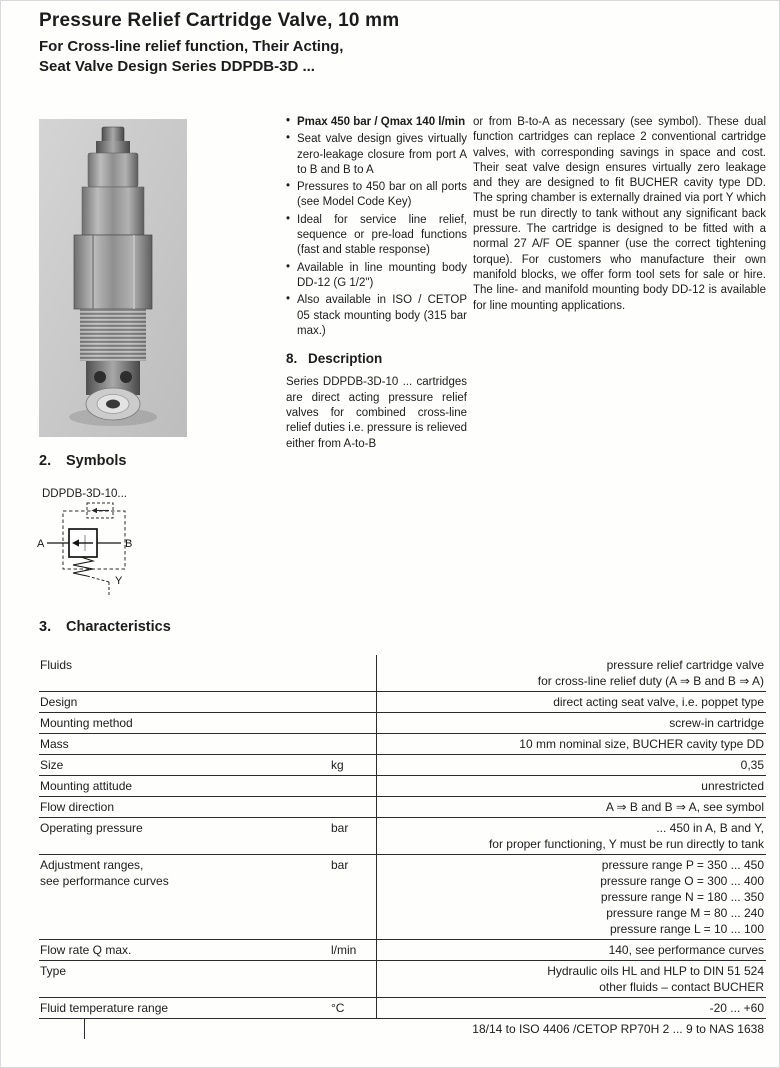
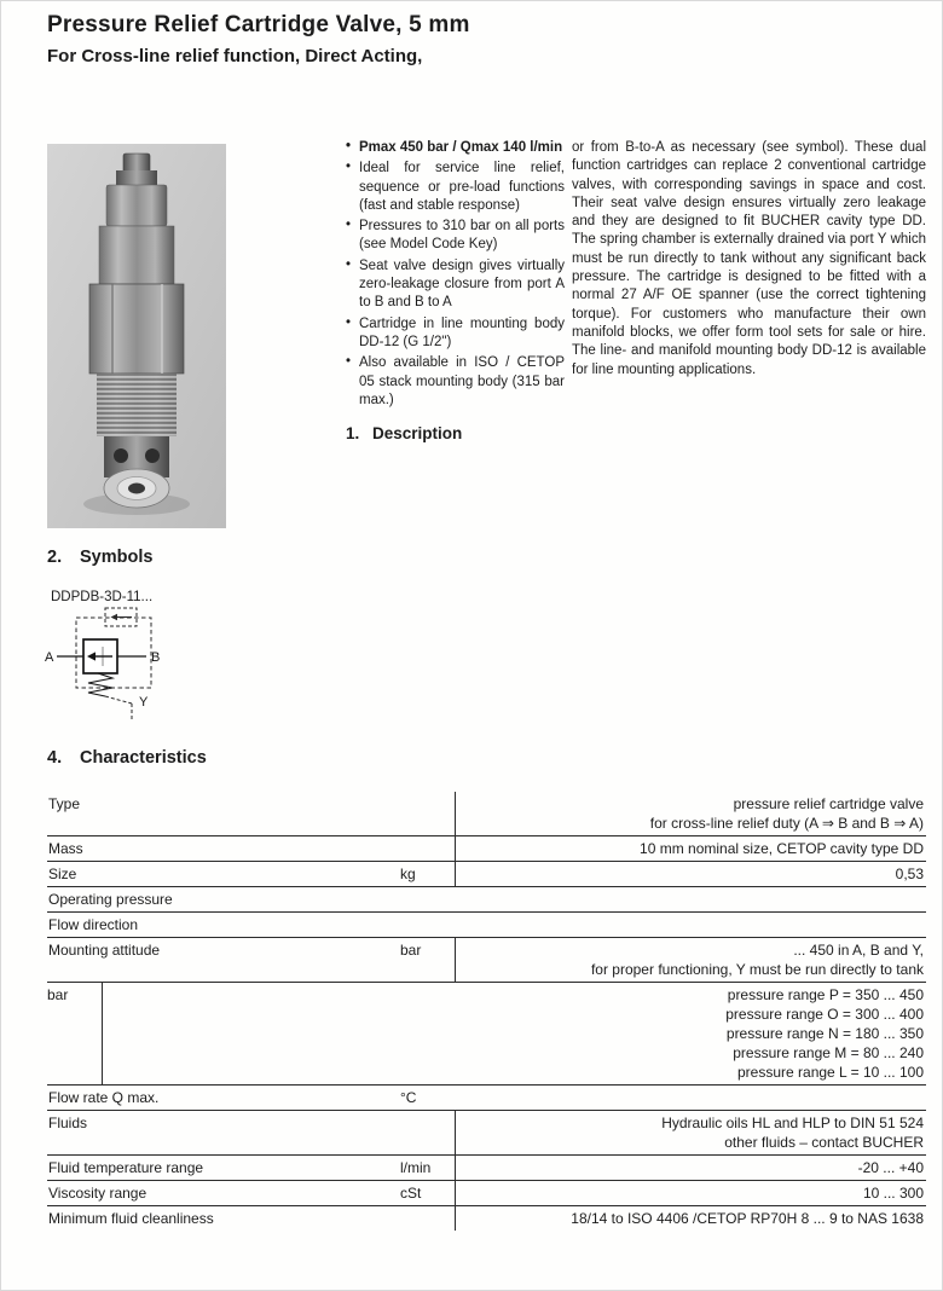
- Pressure Relief Cartridge Valve, 10 mm
+ Pressure Relief Cartridge Valve, 5 mm
- For Cross-line relief function, Their Acting,
+ For Cross-line relief function, Direct Acting,
- Seat Valve Design Series DDPDB-3D ...
  Pmax 450 bar / Qmax 140 l/min
- Seat valve design gives virtually zero-leakage closure from port A to B and B to A
+ Ideal for service line relief, sequence or pre-load functions (fast and stable response)
- Pressures to 450 bar on all ports (see Model Code Key)
+ Pressures to 310 bar on all ports (see Model Code Key)
- Ideal for service line relief, sequence or pre-load functions (fast and stable response)
+ Seat valve design gives virtually zero-leakage closure from port A to B and B to A
- Available in line mounting body DD-12 (G 1/2")
+ Cartridge in line mounting body DD-12 (G 1/2")
  Also available in ISO / CETOP 05 stack mounting body (315 bar max.)
- 8.
+ 1.
  Description
- Series DDPDB-3D-10 ... cartridges are direct acting pressure relief valves for combined cross-line relief duties i.e. pressure is relieved either from A-to-B
  or from B-to-A as necessary (see symbol). These dual function cartridges can replace 2 conventional cartridge valves, with corresponding savings in space and cost. Their seat valve design ensures virtually zero leakage and they are designed to fit BUCHER cavity type DD. The spring chamber is externally drained via port Y which must be run directly to tank without any significant back pressure. The cartridge is designed to be fitted with a normal 27 A/F OE spanner (use the correct tightening torque). For customers who manufacture their own manifold blocks, we offer form tool sets for sale or hire. The line- and manifold mounting body DD-12 is available for line mounting applications.
  2.
  Symbols
- DDPDB-3D-10...
+ DDPDB-3D-11...
  A
  B
  Y
- 3.
+ 4.
  Characteristics
- Fluids
+ Type
  pressure relief cartridge valve
  for cross-line relief duty (A ⇒ B and B ⇒ A)
- Design
- direct acting seat valve, i.e. poppet type
- Mounting method
- screw-in cartridge
  Mass
- 10 mm nominal size, BUCHER cavity type DD
+ 10 mm nominal size, CETOP cavity type DD
  Size
  kg
- 0,35
+ 0,53
- Mounting attitude
+ Operating pressure
- unrestricted
  Flow direction
- A ⇒ B and B ⇒ A, see symbol
- Operating pressure
+ Mounting attitude
  bar
  ... 450 in A, B and Y,
  for proper functioning, Y must be run directly to tank
- Adjustment ranges,
- see performance curves
  bar
  pressure range P = 350 ... 450
  pressure range O = 300 ... 400
  pressure range N = 180 ... 350
  pressure range M = 80 ... 240
  pressure range L = 10 ... 100
  Flow rate Q max.
- l/min
+ °C
- 140, see performance curves
- Type
+ Fluids
  Hydraulic oils HL and HLP to DIN 51 524
  other fluids – contact BUCHER
  Fluid temperature range
- °C
+ l/min
- -20 ... +60
+ -20 ... +40
+ Viscosity range
+ cSt
+ 10 ... 300
+ Minimum fluid cleanliness
- 18/14 to ISO 4406 /CETOP RP70H 2 ... 9 to NAS 1638
+ 18/14 to ISO 4406 /CETOP RP70H 8 ... 9 to NAS 1638
